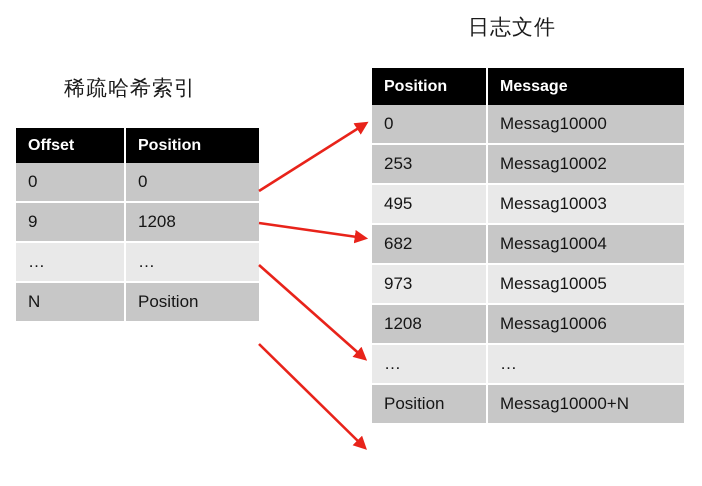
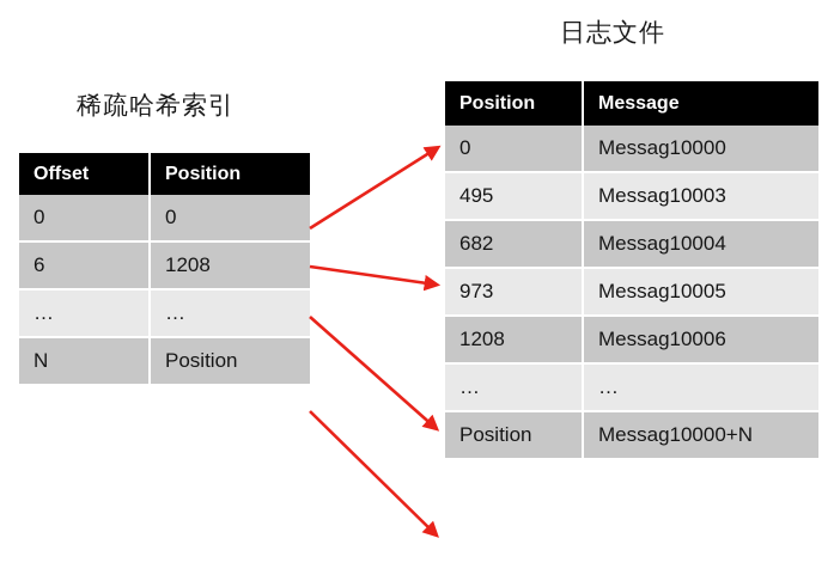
  稀疏哈希索引
  日志文件
  Offset	Position
  0	0
- 9	1208
+ 6	1208
  …	…
  N	Position
  Position	Message
  0	Messag10000
- 253	Messag10002
  495	Messag10003
  682	Messag10004
  973	Messag10005
  1208	Messag10006
  …	…
  Position	Messag10000+N
